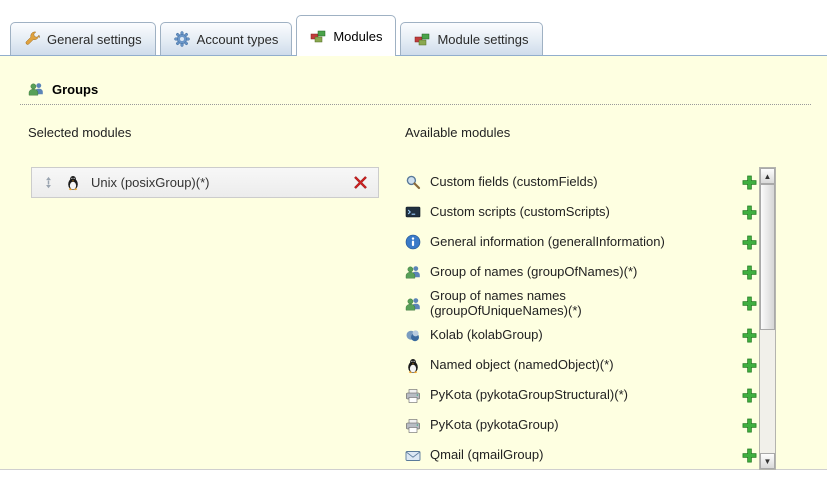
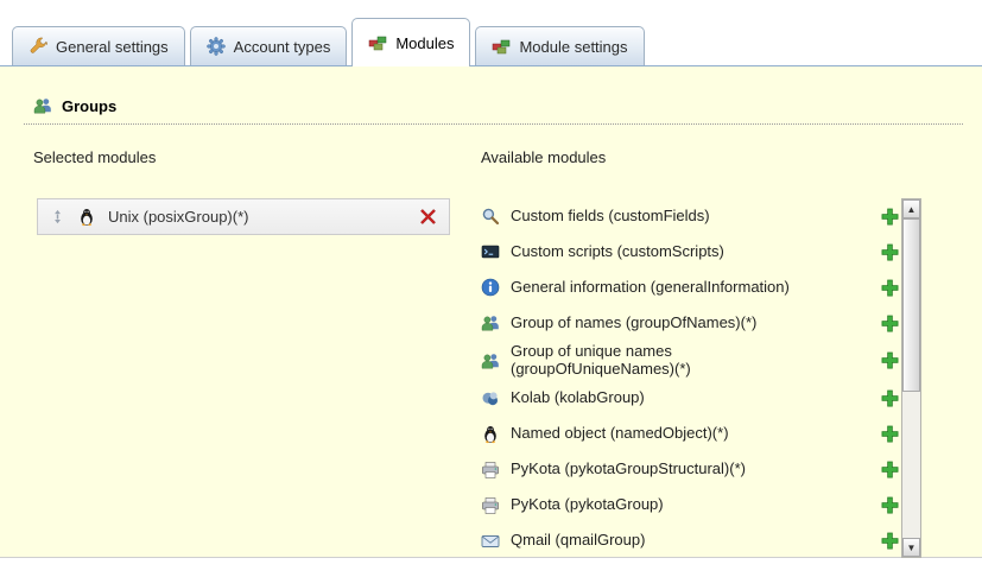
  General settings
  Account types
  Modules
  Module settings
  Groups
  Selected modules
  Available modules
  Unix (posixGroup)(*)
  Custom fields (customFields)
  Custom scripts (customScripts)
  General information (generalInformation)
  Group of names (groupOfNames)(*)
- Group of names names (groupOfUniqueNames)(*)
+ Group of unique names (groupOfUniqueNames)(*)
  Kolab (kolabGroup)
  Named object (namedObject)(*)
  PyKota (pykotaGroupStructural)(*)
  PyKota (pykotaGroup)
  Qmail (qmailGroup)
  ▲
  ▼
